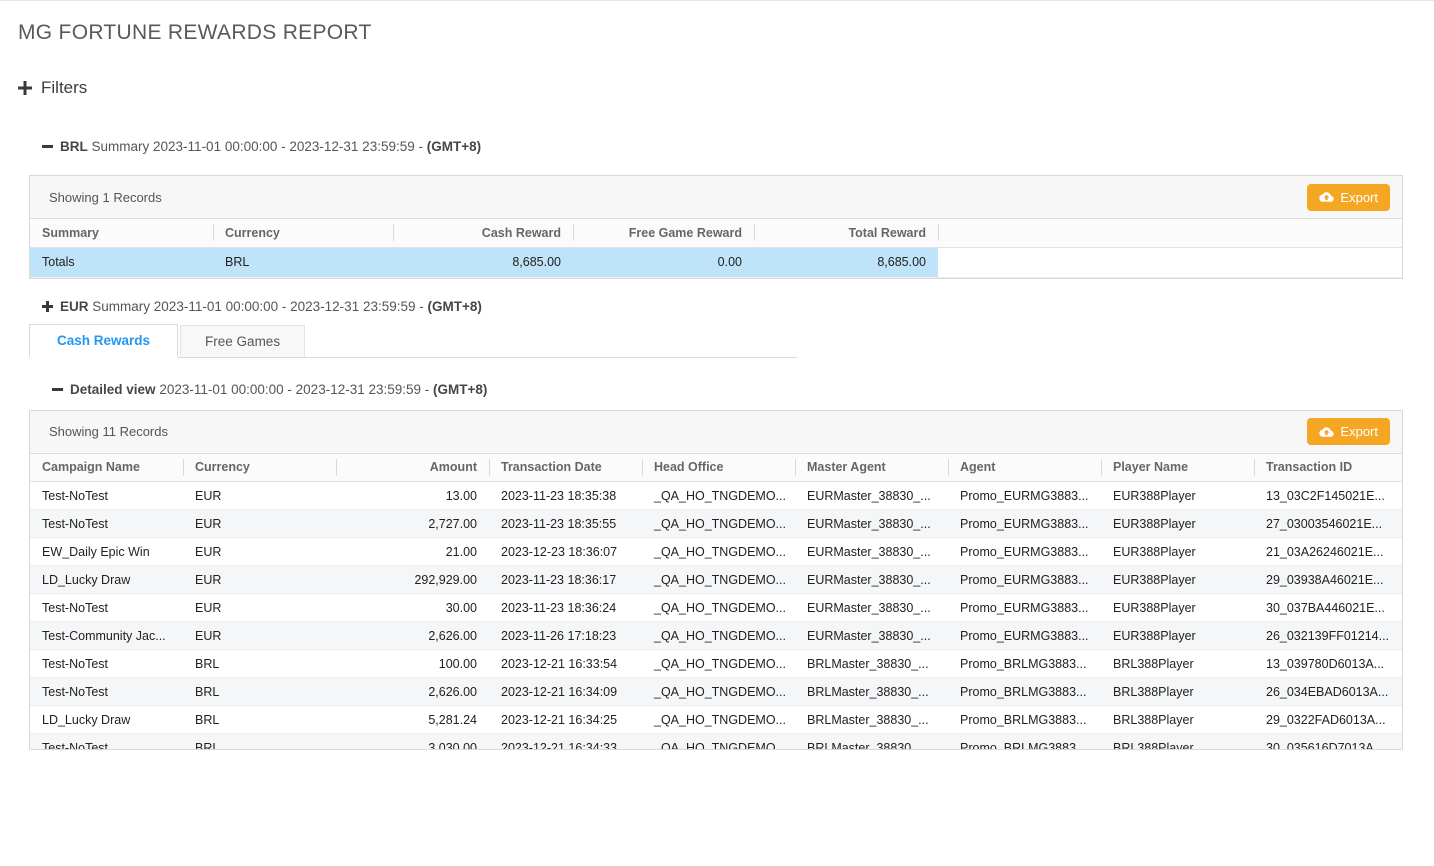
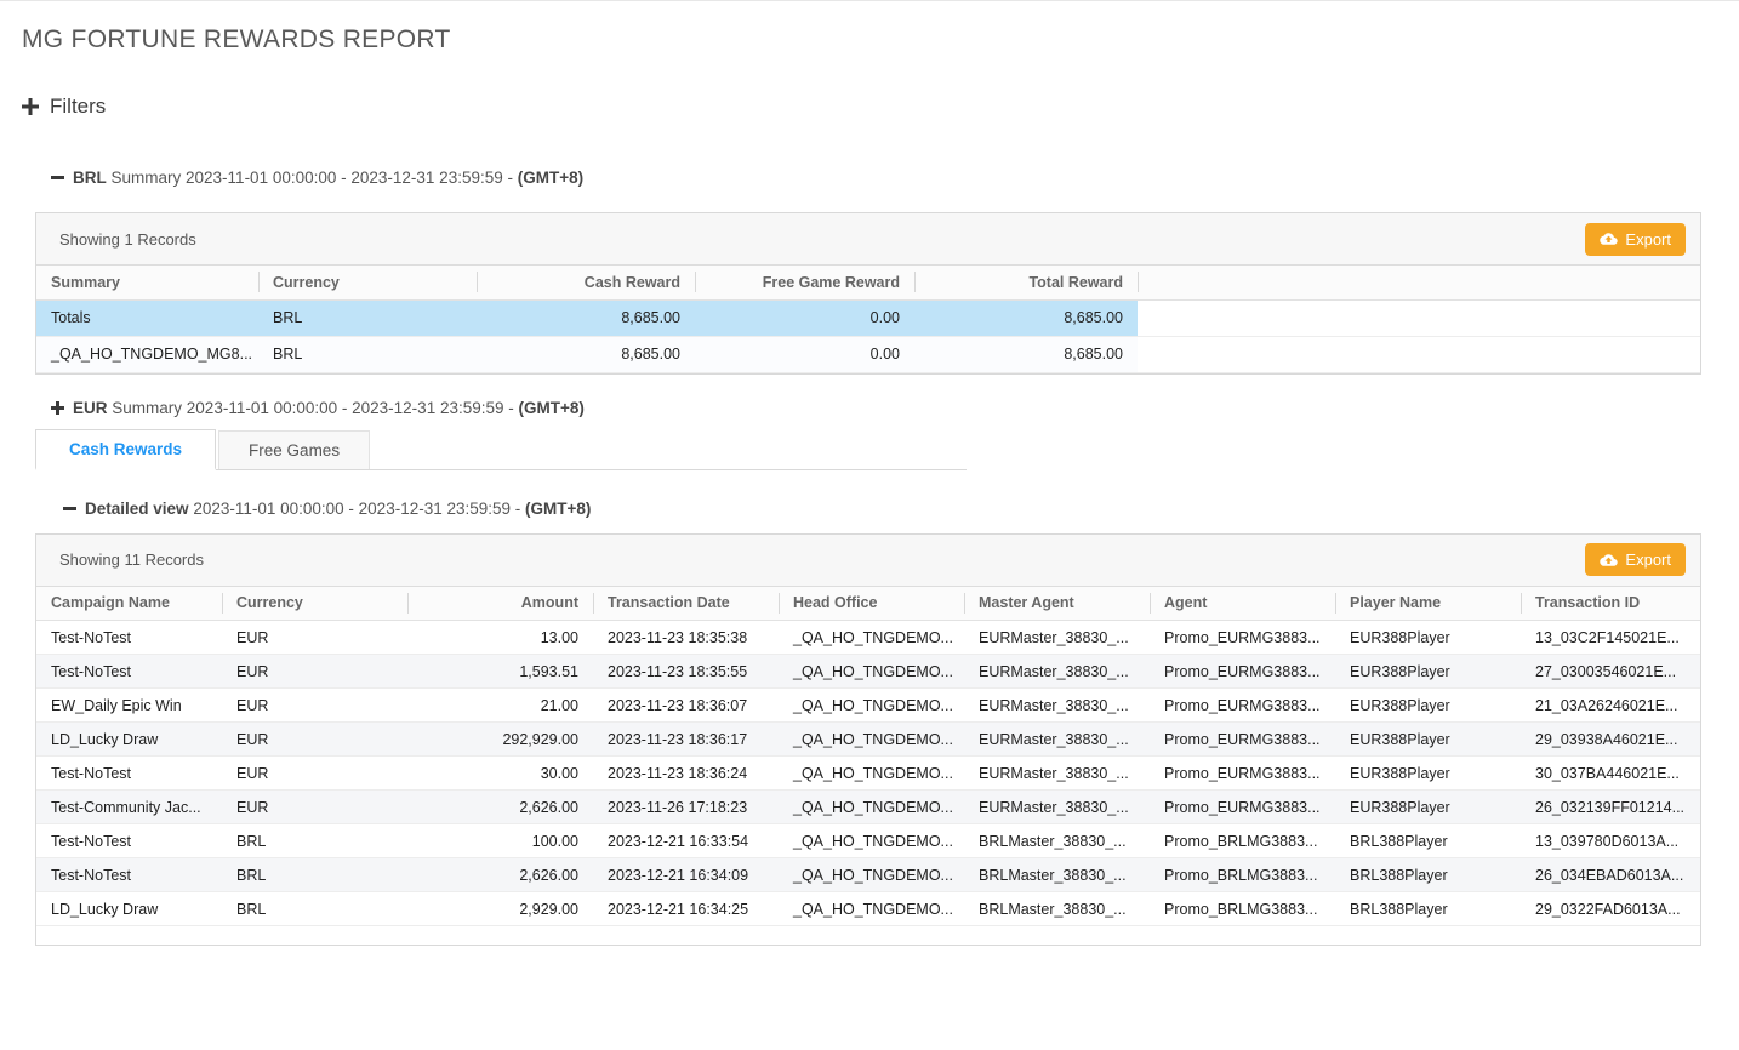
  MG FORTUNE REWARDS REPORT
  Filters
  BRL Summary 2023-11-01 00:00:00 - 2023-12-31 23:59:59 - (GMT+8)
  Showing 1 Records
  Export
  Summary	Currency	Cash Reward	Free Game Reward	Total Reward
  Totals	BRL	8,685.00	0.00	8,685.00
+ _QA_HO_TNGDEMO_MG8...	BRL	8,685.00	0.00	8,685.00
  EUR Summary 2023-11-01 00:00:00 - 2023-12-31 23:59:59 - (GMT+8)
  Cash Rewards
  Free Games
  Detailed view 2023-11-01 00:00:00 - 2023-12-31 23:59:59 - (GMT+8)
  Showing 11 Records
  Export
  Campaign Name	Currency	Amount	Transaction Date	Head Office	Master Agent	Agent	Player Name	Transaction ID
  Test-NoTest	EUR	13.00	2023-11-23 18:35:38	_QA_HO_TNGDEMO...	EURMaster_38830_...	Promo_EURMG3883...	EUR388Player	13_03C2F145021E...
- Test-NoTest	EUR	2,727.00	2023-11-23 18:35:55	_QA_HO_TNGDEMO...	EURMaster_38830_...	Promo_EURMG3883...	EUR388Player	27_03003546021E...
+ Test-NoTest	EUR	1,593.51	2023-11-23 18:35:55	_QA_HO_TNGDEMO...	EURMaster_38830_...	Promo_EURMG3883...	EUR388Player	27_03003546021E...
- EW_Daily Epic Win	EUR	21.00	2023-12-23 18:36:07	_QA_HO_TNGDEMO...	EURMaster_38830_...	Promo_EURMG3883...	EUR388Player	21_03A26246021E...
+ EW_Daily Epic Win	EUR	21.00	2023-11-23 18:36:07	_QA_HO_TNGDEMO...	EURMaster_38830_...	Promo_EURMG3883...	EUR388Player	21_03A26246021E...
  LD_Lucky Draw	EUR	292,929.00	2023-11-23 18:36:17	_QA_HO_TNGDEMO...	EURMaster_38830_...	Promo_EURMG3883...	EUR388Player	29_03938A46021E...
  Test-NoTest	EUR	30.00	2023-11-23 18:36:24	_QA_HO_TNGDEMO...	EURMaster_38830_...	Promo_EURMG3883...	EUR388Player	30_037BA446021E...
  Test-Community Jac...	EUR	2,626.00	2023-11-26 17:18:23	_QA_HO_TNGDEMO...	EURMaster_38830_...	Promo_EURMG3883...	EUR388Player	26_032139FF01214...
  Test-NoTest	BRL	100.00	2023-12-21 16:33:54	_QA_HO_TNGDEMO...	BRLMaster_38830_...	Promo_BRLMG3883...	BRL388Player	13_039780D6013A...
  Test-NoTest	BRL	2,626.00	2023-12-21 16:34:09	_QA_HO_TNGDEMO...	BRLMaster_38830_...	Promo_BRLMG3883...	BRL388Player	26_034EBAD6013A...
- LD_Lucky Draw	BRL	5,281.24	2023-12-21 16:34:25	_QA_HO_TNGDEMO...	BRLMaster_38830_...	Promo_BRLMG3883...	BRL388Player	29_0322FAD6013A...
+ LD_Lucky Draw	BRL	2,929.00	2023-12-21 16:34:25	_QA_HO_TNGDEMO...	BRLMaster_38830_...	Promo_BRLMG3883...	BRL388Player	29_0322FAD6013A...
- Test-NoTest	BRL	3,030.00	2023-12-21 16:34:33	_QA_HO_TNGDEMO...	BRLMaster_38830_...	Promo_BRLMG3883...	BRL388Player	30_035616D7013A...
